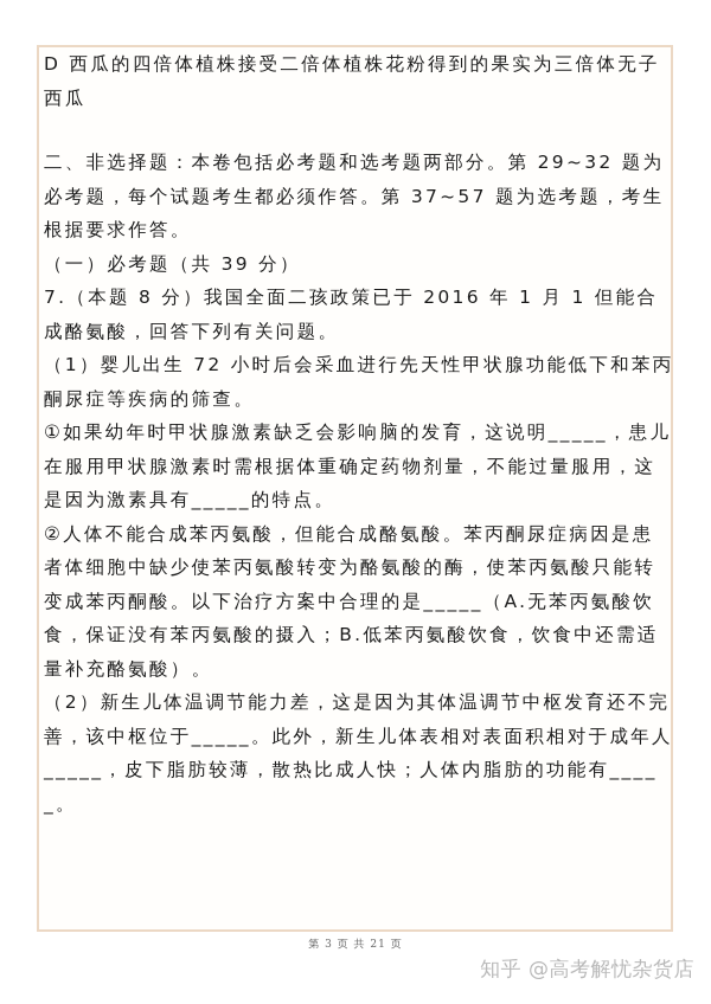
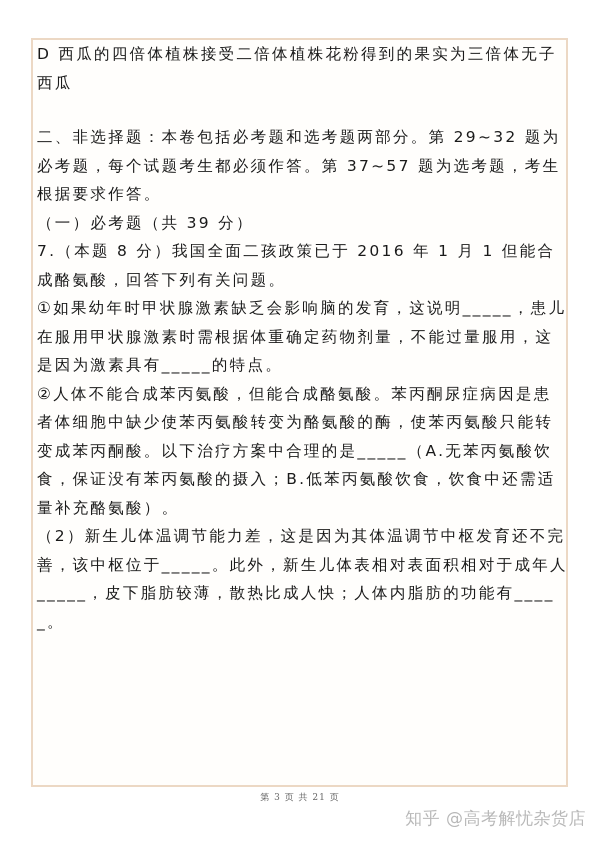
  D 西瓜的四倍体植株接受二倍体植株花粉得到的果实为三倍体无子西瓜
  二、非选择题：本卷包括必考题和选考题两部分。第 29~32 题为必考题，每个试题考生都必须作答。第 37~57 题为选考题，考生根据要求作答。
  （一）必考题（共 39 分）
  7.（本题 8 分）我国全面二孩政策已于 2016 年 1 月 1 但能合成酪氨酸，回答下列有关问题。
- （1）婴儿出生 72 小时后会采血进行先天性甲状腺功能低下和苯丙酮尿症等疾病的筛查。
  ①如果幼年时甲状腺激素缺乏会影响脑的发育，这说明_____，患儿在服用甲状腺激素时需根据体重确定药物剂量，不能过量服用，这是因为激素具有_____的特点。
  ②人体不能合成苯丙氨酸，但能合成酪氨酸。苯丙酮尿症病因是患者体细胞中缺少使苯丙氨酸转变为酪氨酸的酶，使苯丙氨酸只能转变成苯丙酮酸。以下治疗方案中合理的是_____（A.无苯丙氨酸饮食，保证没有苯丙氨酸的摄入；B.低苯丙氨酸饮食，饮食中还需适量补充酪氨酸）。
  （2）新生儿体温调节能力差，这是因为其体温调节中枢发育还不完善，该中枢位于_____。此外，新生儿体表相对表面积相对于成年人_____，皮下脂肪较薄，散热比成人快；人体内脂肪的功能有_____。
  第 3 页 共 21 页
  知乎 @高考解忧杂货店
